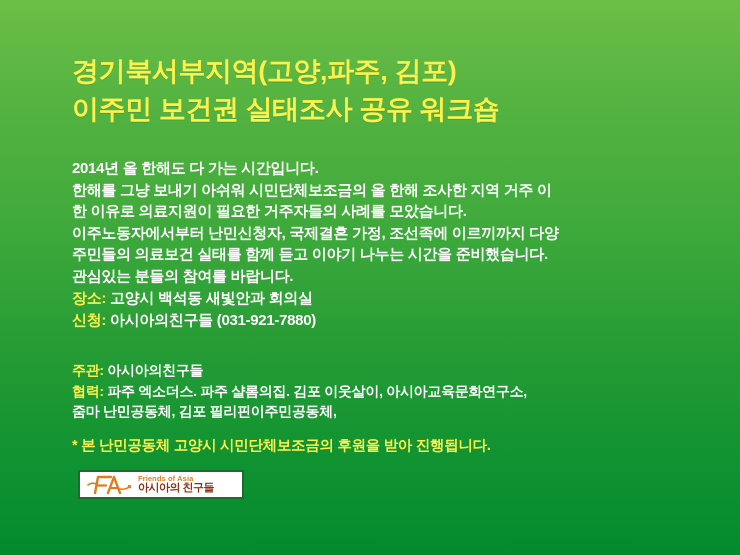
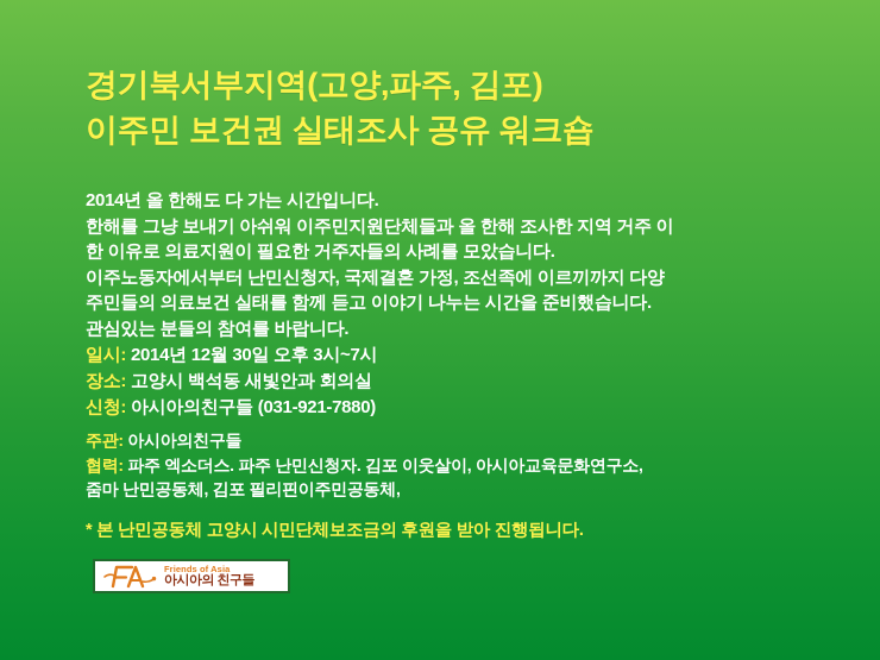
  경기북서부지역(고양,파주, 김포)
  이주민 보건권 실태조사 공유 워크숍
  2014년 올 한해도 다 가는 시간입니다.
- 한해를 그냥 보내기 아쉬워 시민단체보조금의 올 한해 조사한 지역 거주 이
+ 한해를 그냥 보내기 아쉬워 이주민지원단체들과 올 한해 조사한 지역 거주 이
  한 이유로 의료지원이 필요한 거주자들의 사례를 모았습니다.
  이주노동자에서부터 난민신청자, 국제결혼 가정, 조선족에 이르끼까지 다양
  주민들의 의료보건 실태를 함께 듣고 이야기 나누는 시간을 준비했습니다.
  관심있는 분들의 참여를 바랍니다.
+ 일시: 2014년 12월 30일 오후 3시~7시
  장소: 고양시 백석동 새빛안과 회의실
  신청: 아시아의친구들 (031-921-7880)
  주관: 아시아의친구들
- 협력: 파주 엑소더스. 파주 샬롬의집. 김포 이웃살이, 아시아교육문화연구소,
+ 협력: 파주 엑소더스. 파주 난민신청자. 김포 이웃살이, 아시아교육문화연구소,
  줌마 난민공동체, 김포 필리핀이주민공동체,
  * 본 난민공동체 고양시 시민단체보조금의 후원을 받아 진행됩니다.
  Friends of Asia
  아시아의 친구들
